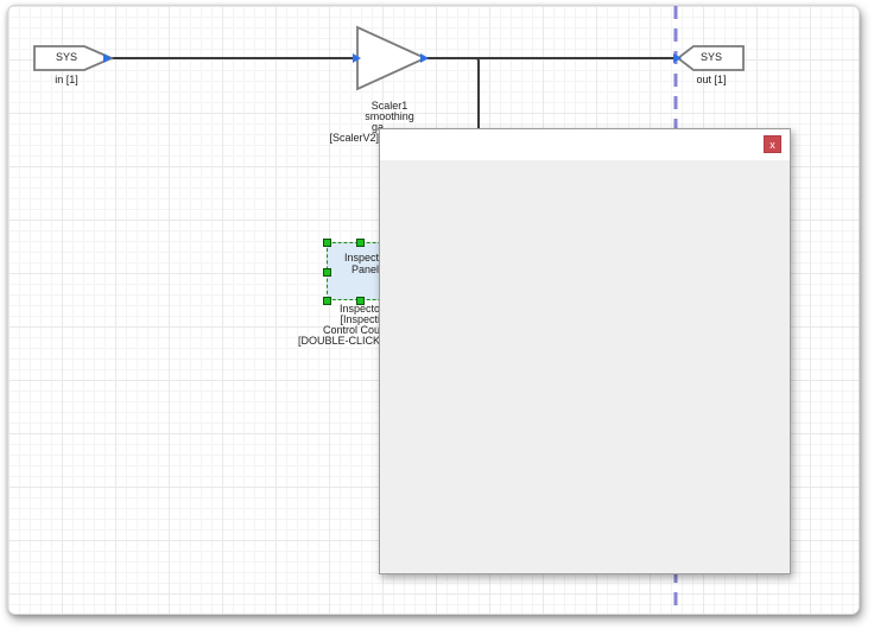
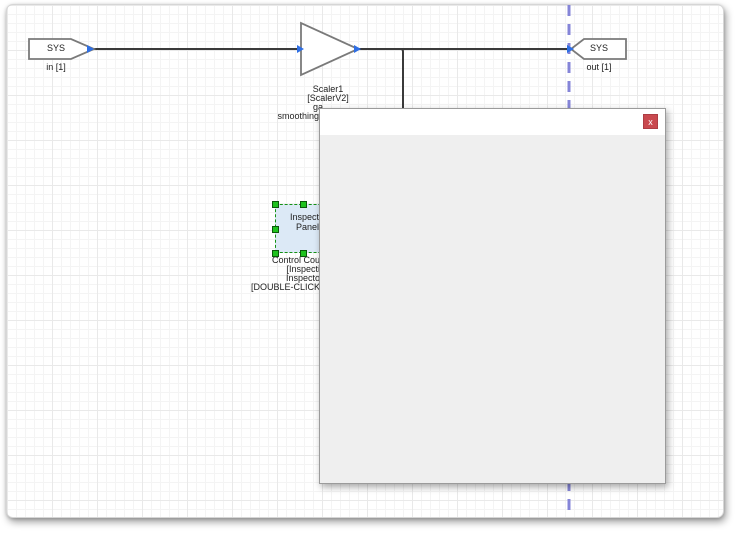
  SYS
  in [1]
  SYS
  out [1]
  Scaler1
- smoothing
+ [ScalerV2]
  ga
- [ScalerV2]
+ smoothing
  Inspect
  Panel
- Inspecto
+ Control Cou
  [Inspect
- Control Cou
+ Inspecto
  [DOUBLE-CLICK
  x
